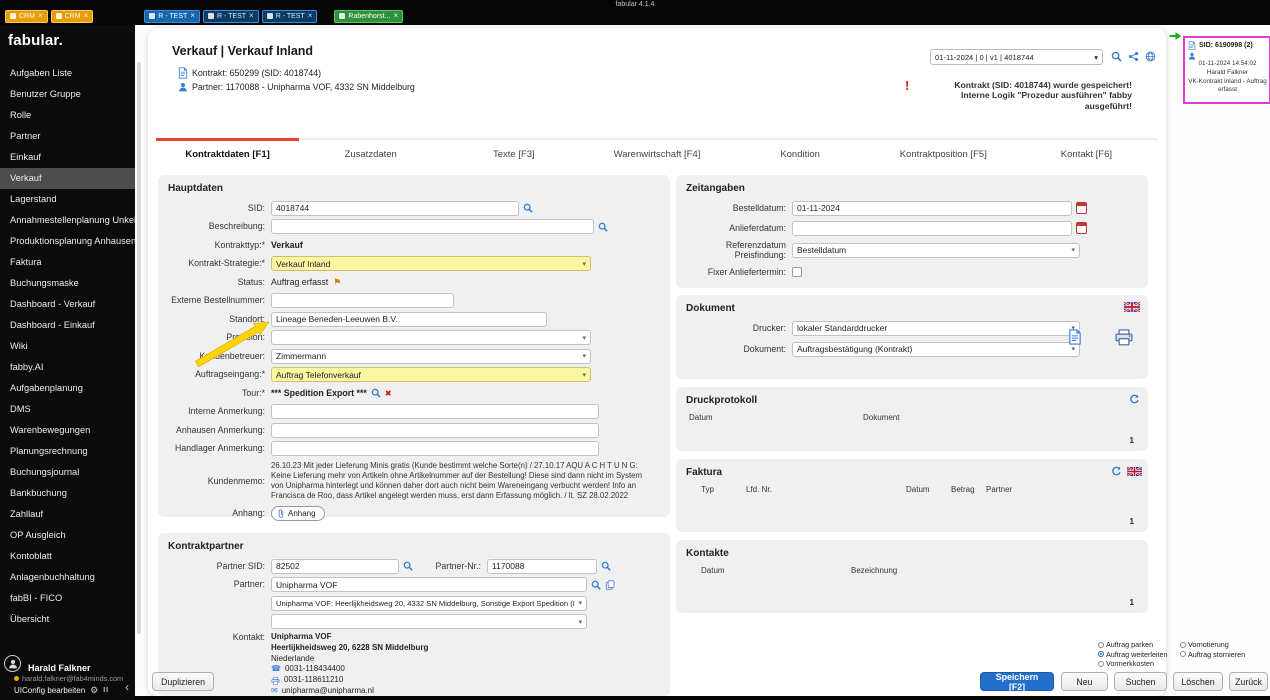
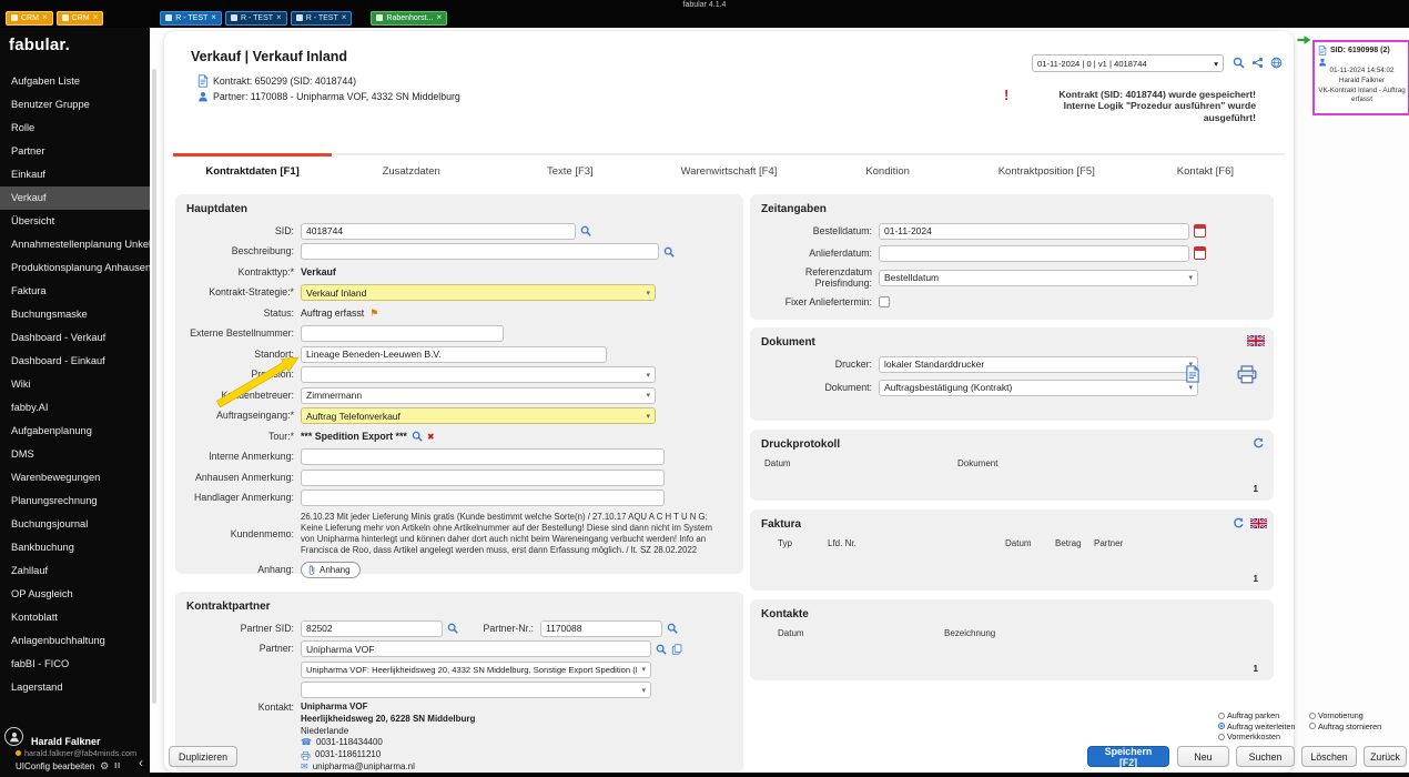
  ×
  ×
  ×
  ×
  ×
  ×
  fabular.
  Aufgaben Liste
  Benutzer Gruppe
  Rolle
  Partner
  Einkauf
  Verkauf
- Lagerstand
+ Übersicht
  Annahmestellenplanung Unke
  Produktionsplanung Anhausen
  Faktura
  Buchungsmaske
  Dashboard - Verkauf
  Dashboard - Einkauf
  Wiki
  fabby.AI
  Aufgabenplanung
  DMS
  Warenbewegungen
  Planungsrechnung
  Buchungsjournal
  Bankbuchung
  Zahllauf
  OP Ausgleich
  Kontoblatt
  Anlagenbuchhaltung
  fabBI - FICO
- Übersicht
+ Lagerstand
  Harald Falkner
  harald.falkner@fab4minds.com
  UIConfig bearbeiten
  ⚙
  ‹
  Verkauf | Verkauf Inland
  Kontrakt: 650299 (SID: 4018744)
  Partner: 1170088 - Unipharma VOF, 4332 SN Middelburg
  01-11-2024 | 0 | v1 | 4018744
  ▾
  !
  Kontrakt (SID: 4018744) wurde gespeichert!
- Interne Logik "Prozedur ausführen" fabby ausgeführt!
+ Interne Logik "Prozedur ausführen" wurde ausgeführt!
  Kontraktdaten [F1]
  Zusatzdaten
  Texte [F3]
  Warenwirtschaft [F4]
  Kondition
  Kontraktposition [F5]
  Kontakt [F6]
  Hauptdaten
  SID:
  4018744
  Beschreibung:
  Kontrakttyp:*
  Verkauf
  Kontrakt-Strategie:*
  Verkauf Inland
  Status:
  Auftrag erfasst
  ⚑
  Externe Bestellnummer:
  Standort:
  Lineage Beneden-Leeuwen B.V.
  Kenbetreuer:
  Zimmermann
  Auftragseingang:*
  Auftrag Telefonverkauf
  Tour:*
  *** Spedition Export ***
  ✖
  Interne Anmerkung:
  Anhausen Anmerkung:
  Handlager Anmerkung:
  Kundenmemo:
  26.10.23 Mit jeder Lieferung Minis gratis (Kunde bestimmt welche Sorte(n) / 27.10.17 AQU A C H T U N G: Keine Lieferung mehr von Artikeln ohne Artikelnummer auf der Bestellung! Diese sind dann nicht im System von Unipharma hinterlegt und können daher dort auch nicht beim Wareneingang verbucht werden! Info an Francisca de Roo, dass Artikel angelegt werden muss, erst dann Erfassung möglich. / lt. SZ 28.02.2022
  Anhang:
  Anhang
  Kontraktpartner
  Partner SID:
  82502
  Partner-Nr.:
  1170088
  Partner:
  Unipharma VOF
  Unipharma VOF: Heerlijkheidsweg 20, 4332 SN Middelburg, Sonstige Export Spedition (
  Kontakt:
  Unipharma VOF
  Heerlijkheidsweg 20, 6228 SN Middelburg
  Niederlande
  ☎
  0031-118434400
  0031-118611210
  ✉
  unipharma@unipharma.nl
  Zeitangaben
  Bestelldatum:
  01-11-2024
  Anlieferdatum:
  Referenzdatum Preisfindung:
  Bestelldatum
  Fixer Anliefertermin:
  Dokument
  Drucker:
  lokaler Standarddrucker
  Dokument:
  Auftragsbestätigung (Kontrakt)
  Druckprotokoll
  Datum
  Dokument
  1
  Faktura
  Typ
  Lfd. Nr.
  Datum
  Betrag
  Partner
  1
  Kontakte
  Datum
  Bezeichnung
  1
  Auftrag parken
  Vornotierung
  Auftrag weiterleiten
  Auftrag stornieren
  Vormerkkosten
  Duplizieren
  Speichern [F2]
  Neu
  Suchen
  Löschen
  Zurück
